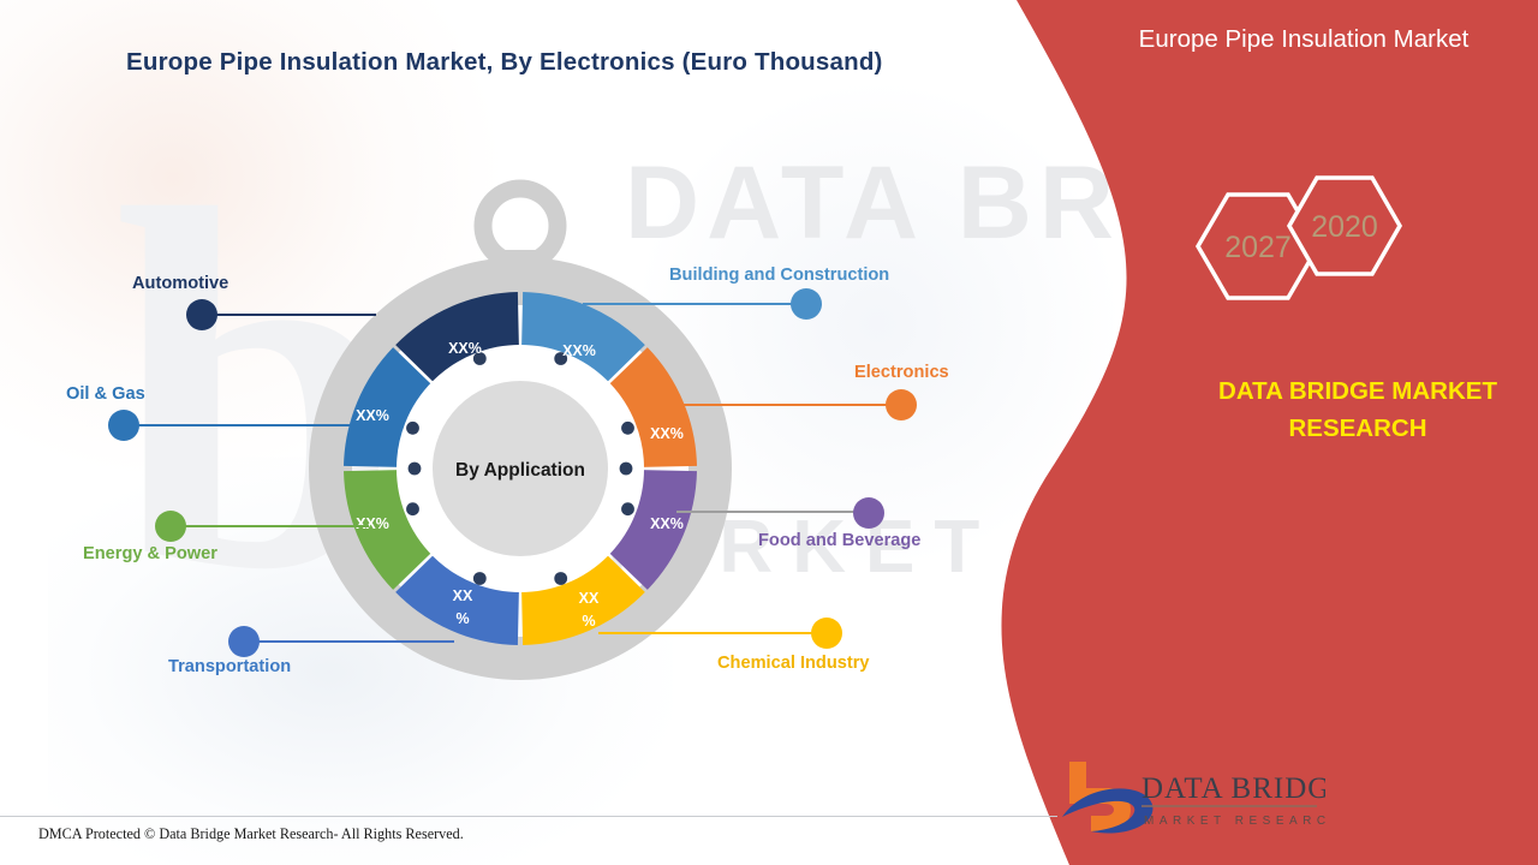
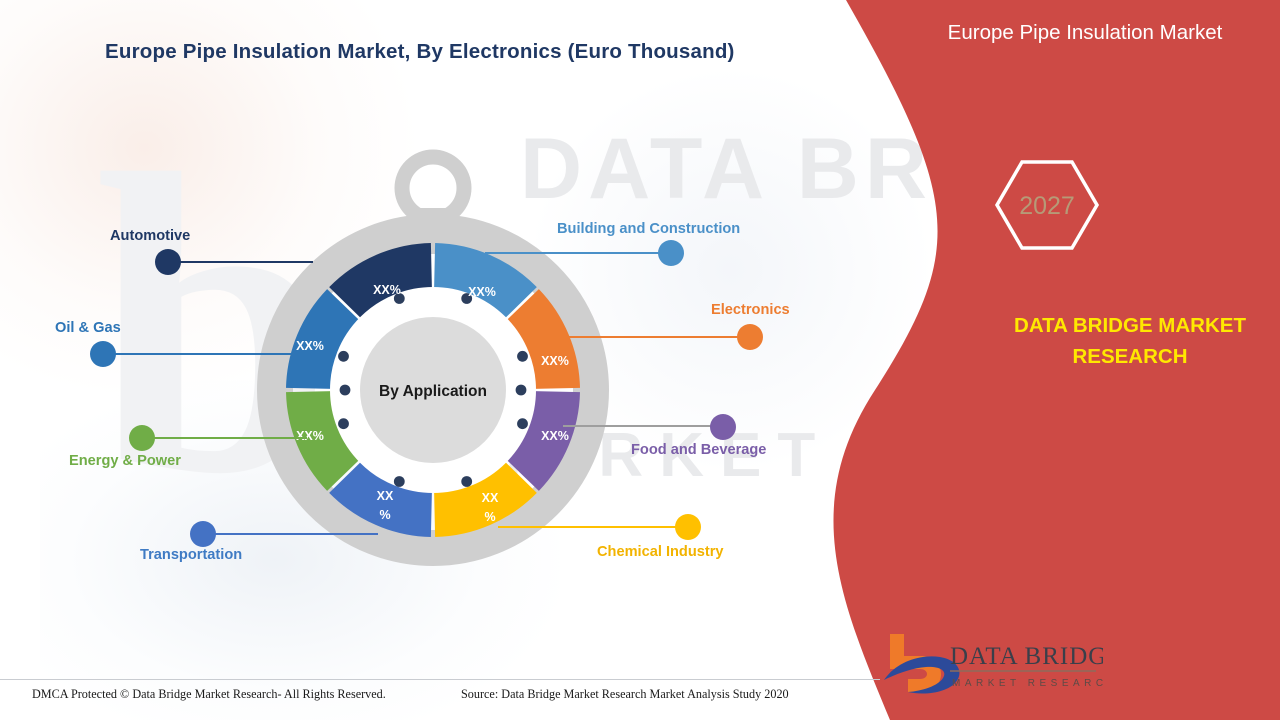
  b
  Europe Pipe Insulation Market, By Electronics (Euro Thousand)
  By Application
  XX%
  XX%
  XX%
  XX
  %
  XX
  %
  XX%
  XX%
  XX%
  Automotive
  Oil & Gas
  Energy & Power
  Transportation
  Building and Construction
  Electronics
  Food and Beverage
  Chemical Industry
  Europe Pipe Insulation Market
  2027
- 2020
  DATA BRIDGE MARKET
  RESEARCH
  DATA BRIDG
  MARKET RESEARC
  DMCA Protected © Data Bridge Market Research- All Rights Reserved.
+ Source: Data Bridge Market Research Market Analysis Study 2020
